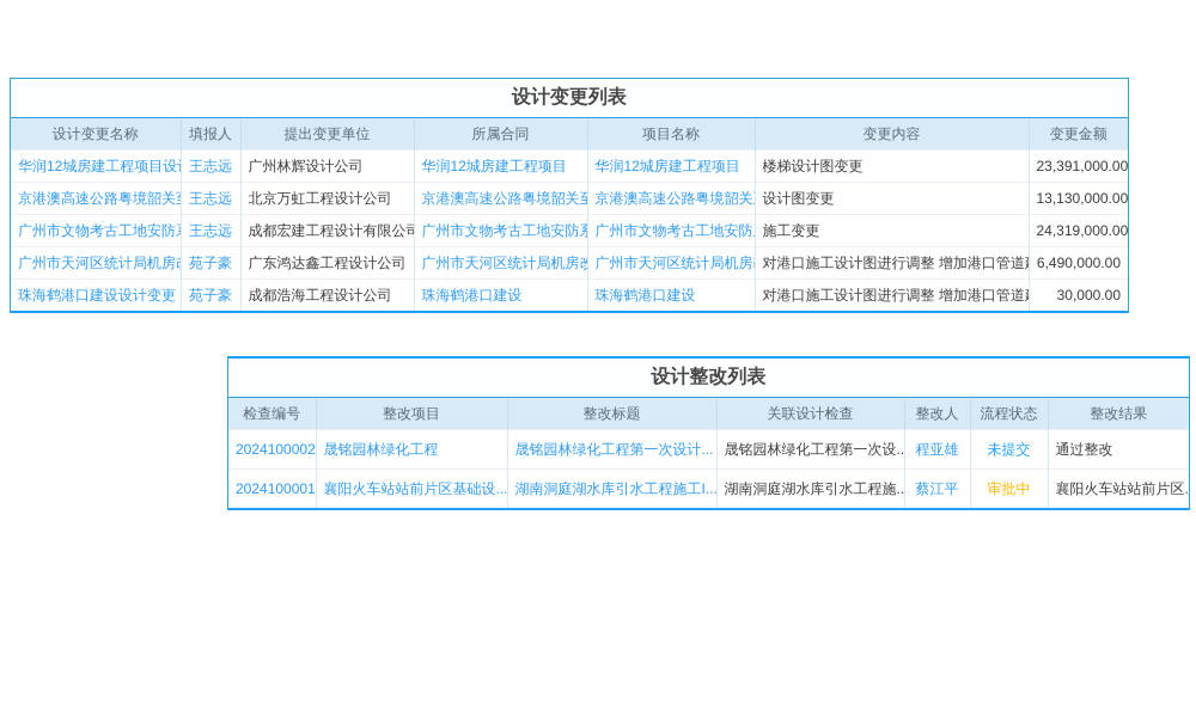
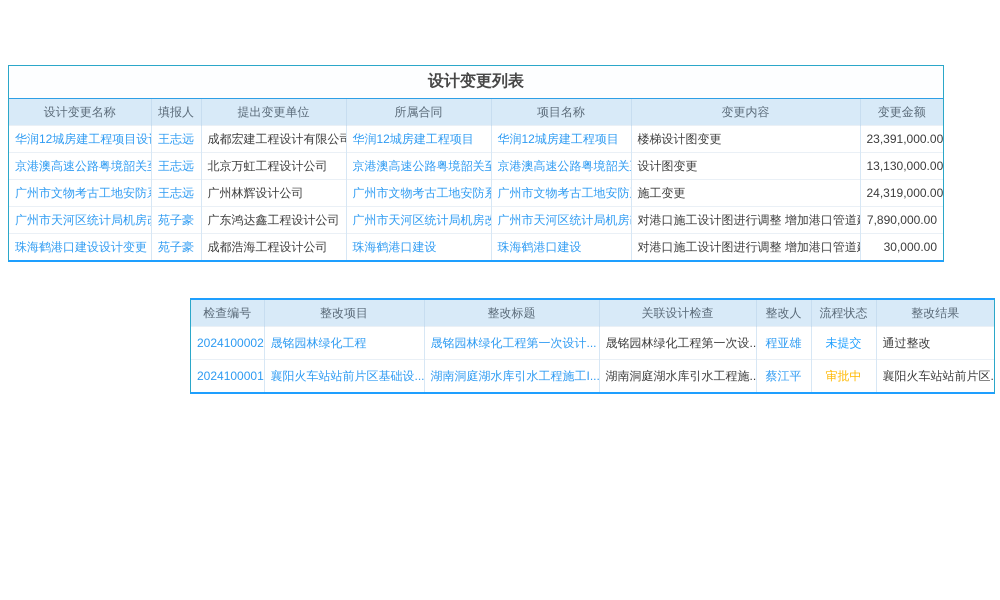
  设计变更列表
  设计变更名称	填报人	提出变更单位	所属合同	项目名称	变更内容	变更金额
- 华润12城房建工程项目设	王志远	广州林辉设计公司	华润12城房建工程项目	华润12城房建工程项目	楼梯设计图变更	23,391,000.00
+ 华润12城房建工程项目设	王志远	成都宏建工程设计有限公司	华润12城房建工程项目	华润12城房建工程项目	楼梯设计图变更	23,391,000.00
  京港澳高速公路粤境韶关	王志远	北京万虹工程设计公司	京港澳高速公路粤境韶关至	京港澳高速公路粤境韶关	设计图变更	13,130,000.00
- 广州市文物考古工地安防	王志远	成都宏建工程设计有限公司	广州市文物考古工地安防系	广州市文物考古工地安防	施工变更	24,319,000.00
+ 广州市文物考古工地安防	王志远	广州林辉设计公司	广州市文物考古工地安防系	广州市文物考古工地安防	施工变更	24,319,000.00
- 广州市天河区统计局机房	苑子豪	广东鸿达鑫工程设计公司	广州市天河区统计局机房改	广州市天河区统计局机房	对港口施工设计图进行调整 增加港口管道	6,490,000.00
+ 广州市天河区统计局机房	苑子豪	广东鸿达鑫工程设计公司	广州市天河区统计局机房改	广州市天河区统计局机房	对港口施工设计图进行调整 增加港口管道	7,890,000.00
  珠海鹤港口建设设计变更	苑子豪	成都浩海工程设计公司	珠海鹤港口建设	珠海鹤港口建设	对港口施工设计图进行调整 增加港口管道	30,000.00
- 设计整改列表
  检查编号	整改项目	整改标题	关联设计检查	整改人	流程状态	整改结果
  2024100002	晟铭园林绿化工程	晟铭园林绿化工程第一次设计...	晟铭园林绿化工程第一次设..	程亚雄	未提交	通过整改
  2024100001	襄阳火车站站前片区基础设...	湖南洞庭湖水库引水工程施工I...	湖南洞庭湖水库引水工程施..	蔡江平	审批中	襄阳火车站站前片区.
